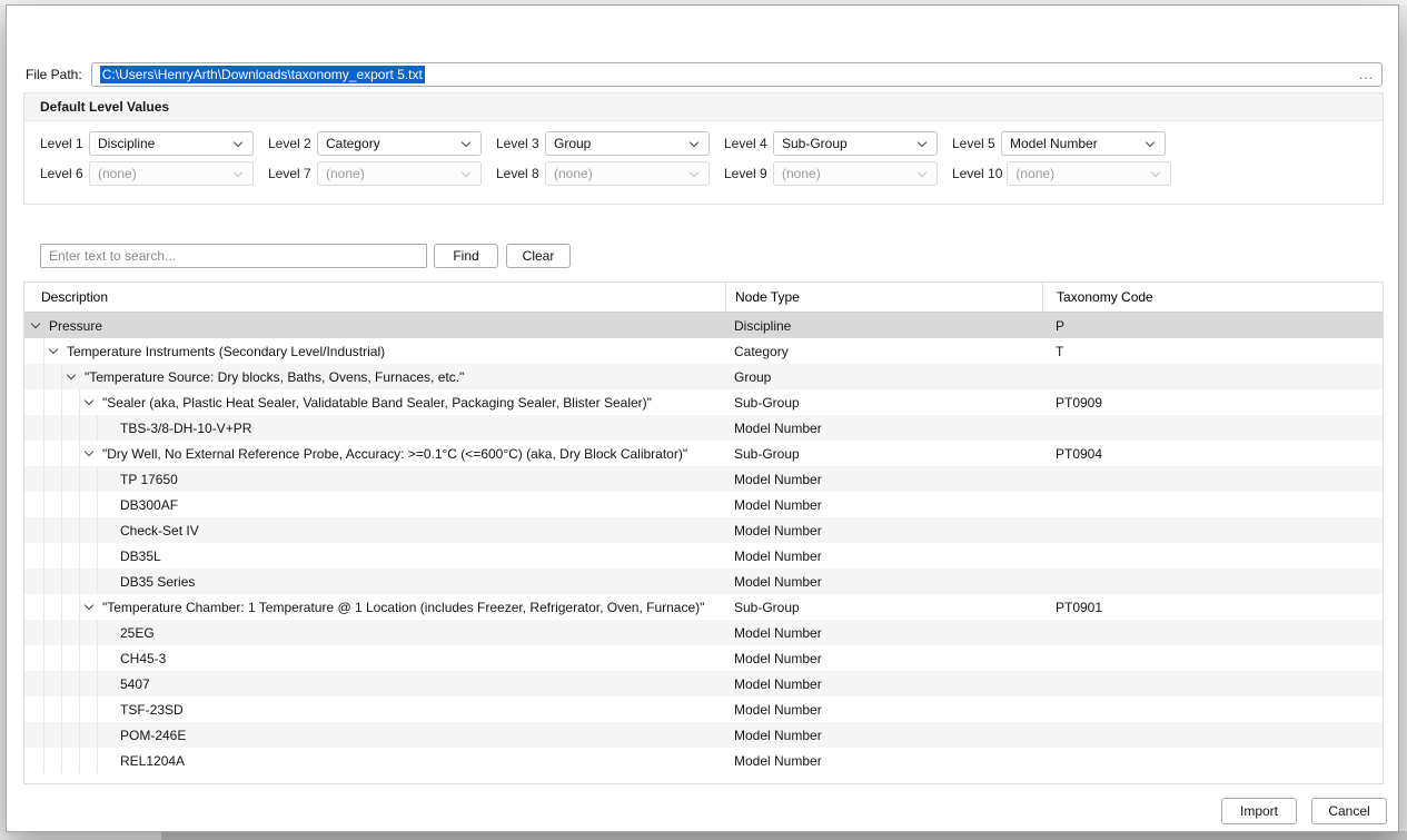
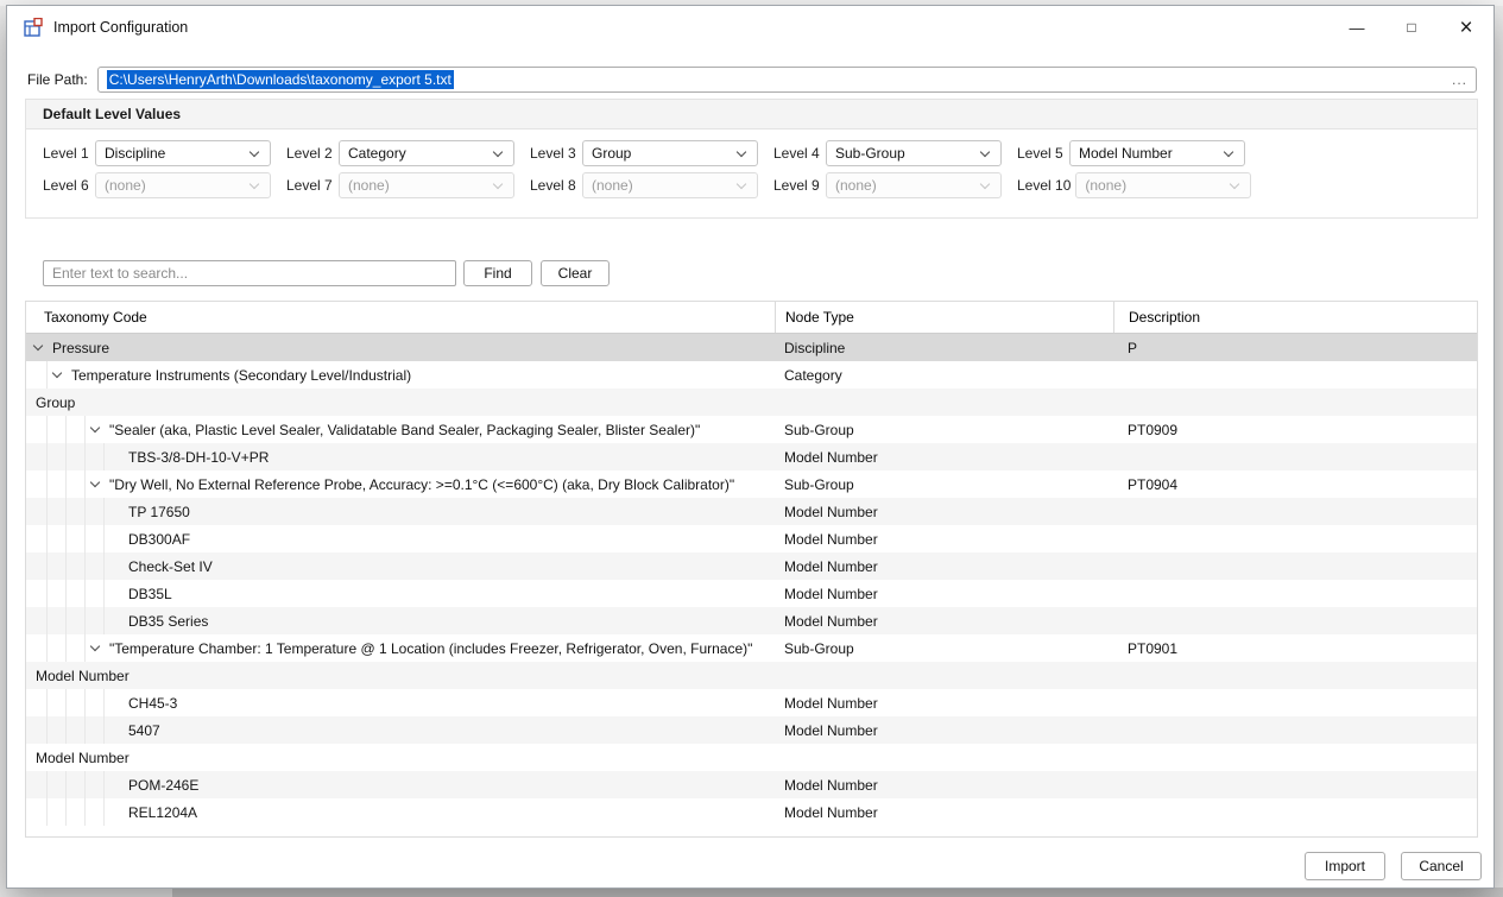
+ Import Configuration
+ —
+ □
+ ×
  File Path:
  C:\Users\HenryArth\Downloads\taxonomy_export 5.txt
  ...
  Default Level Values
  Level 1
  Discipline
  Level 2
  Category
  Level 3
  Group
  Level 4
  Sub-Group
  Level 5
  Model Number
  Level 6
  (none)
  Level 7
  (none)
  Level 8
  (none)
  Level 9
  (none)
  Level 10
  (none)
  Enter text to search...
  Find
  Clear
- Description
+ Taxonomy Code
  Node Type
- Taxonomy Code
+ Description
  Pressure
  Discipline
  P
  Temperature Instruments (Secondary Level/Industrial)
  Category
- T
- "Temperature Source: Dry blocks, Baths, Ovens, Furnaces, etc."
  Group
- "Sealer (aka, Plastic Heat Sealer, Validatable Band Sealer, Packaging Sealer, Blister Sealer)"
+ "Sealer (aka, Plastic Level Sealer, Validatable Band Sealer, Packaging Sealer, Blister Sealer)"
  Sub-Group
  PT0909
  TBS-3/8-DH-10-V+PR
  Model Number
  "Dry Well, No External Reference Probe, Accuracy: >=0.1°C (<=600°C) (aka, Dry Block Calibrator)"
  Sub-Group
  PT0904
  TP 17650
  Model Number
  DB300AF
  Model Number
  Check-Set IV
  Model Number
  DB35L
  Model Number
  DB35 Series
  Model Number
  "Temperature Chamber: 1 Temperature @ 1 Location (includes Freezer, Refrigerator, Oven, Furnace)"
  Sub-Group
  PT0901
- 25EG
  Model Number
  CH45-3
  Model Number
  5407
  Model Number
- TSF-23SD
  Model Number
  POM-246E
  Model Number
  REL1204A
  Model Number
  Import
  Cancel
